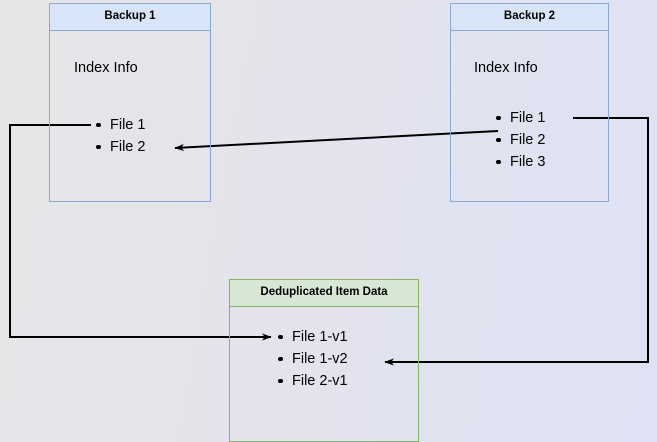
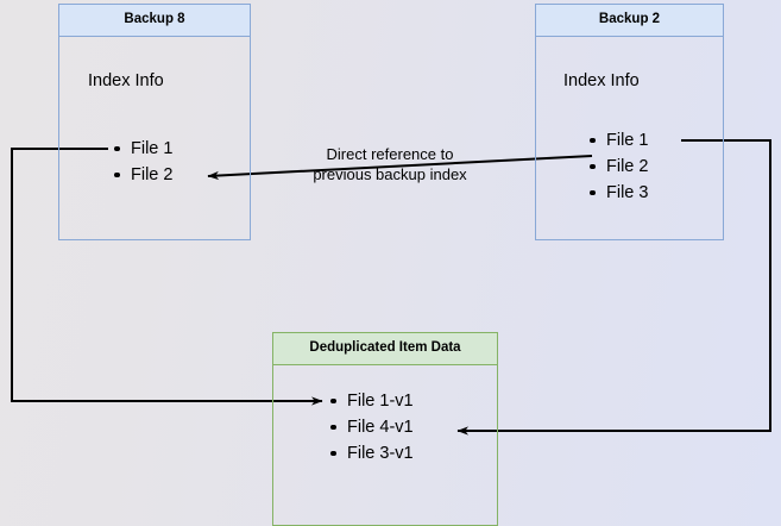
- Backup 1
+ Backup 8
  Index Info
  File 1
  File 2
  Backup 2
  Index Info
  File 1
  File 2
  File 3
  Deduplicated Item Data
  File 1-v1
- File 1-v2
- File 2-v1
+ File 4-v1
+ File 3-v1
+ Direct reference to
+ previous backup index
